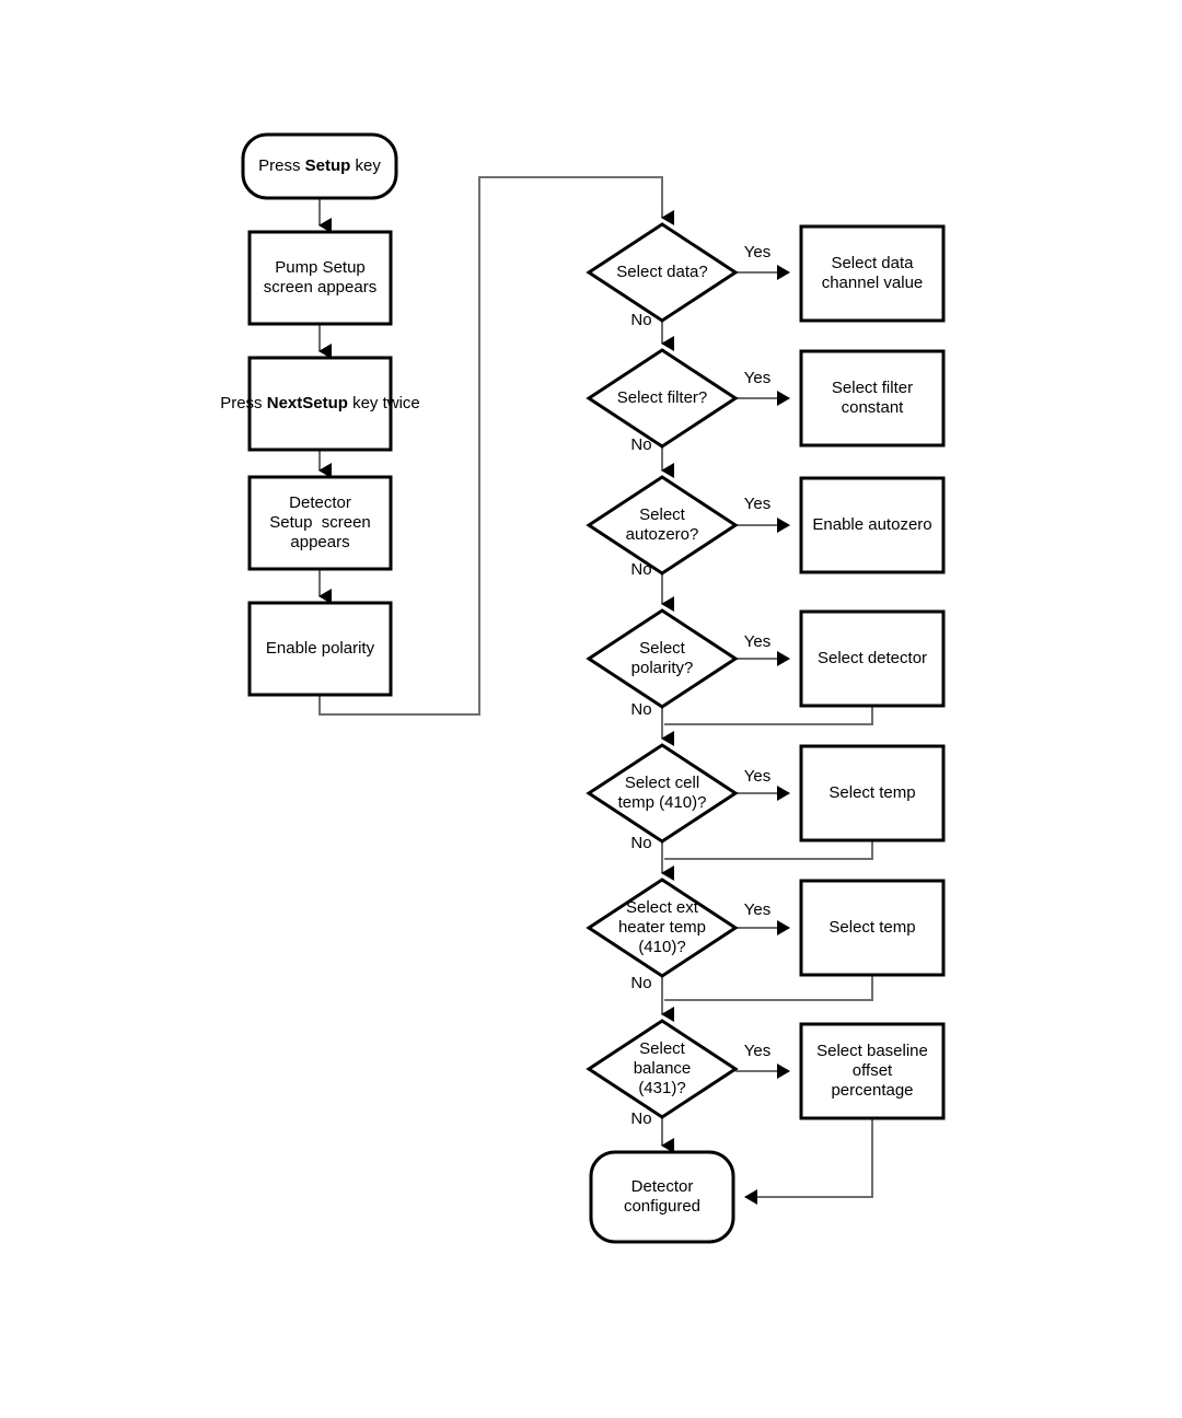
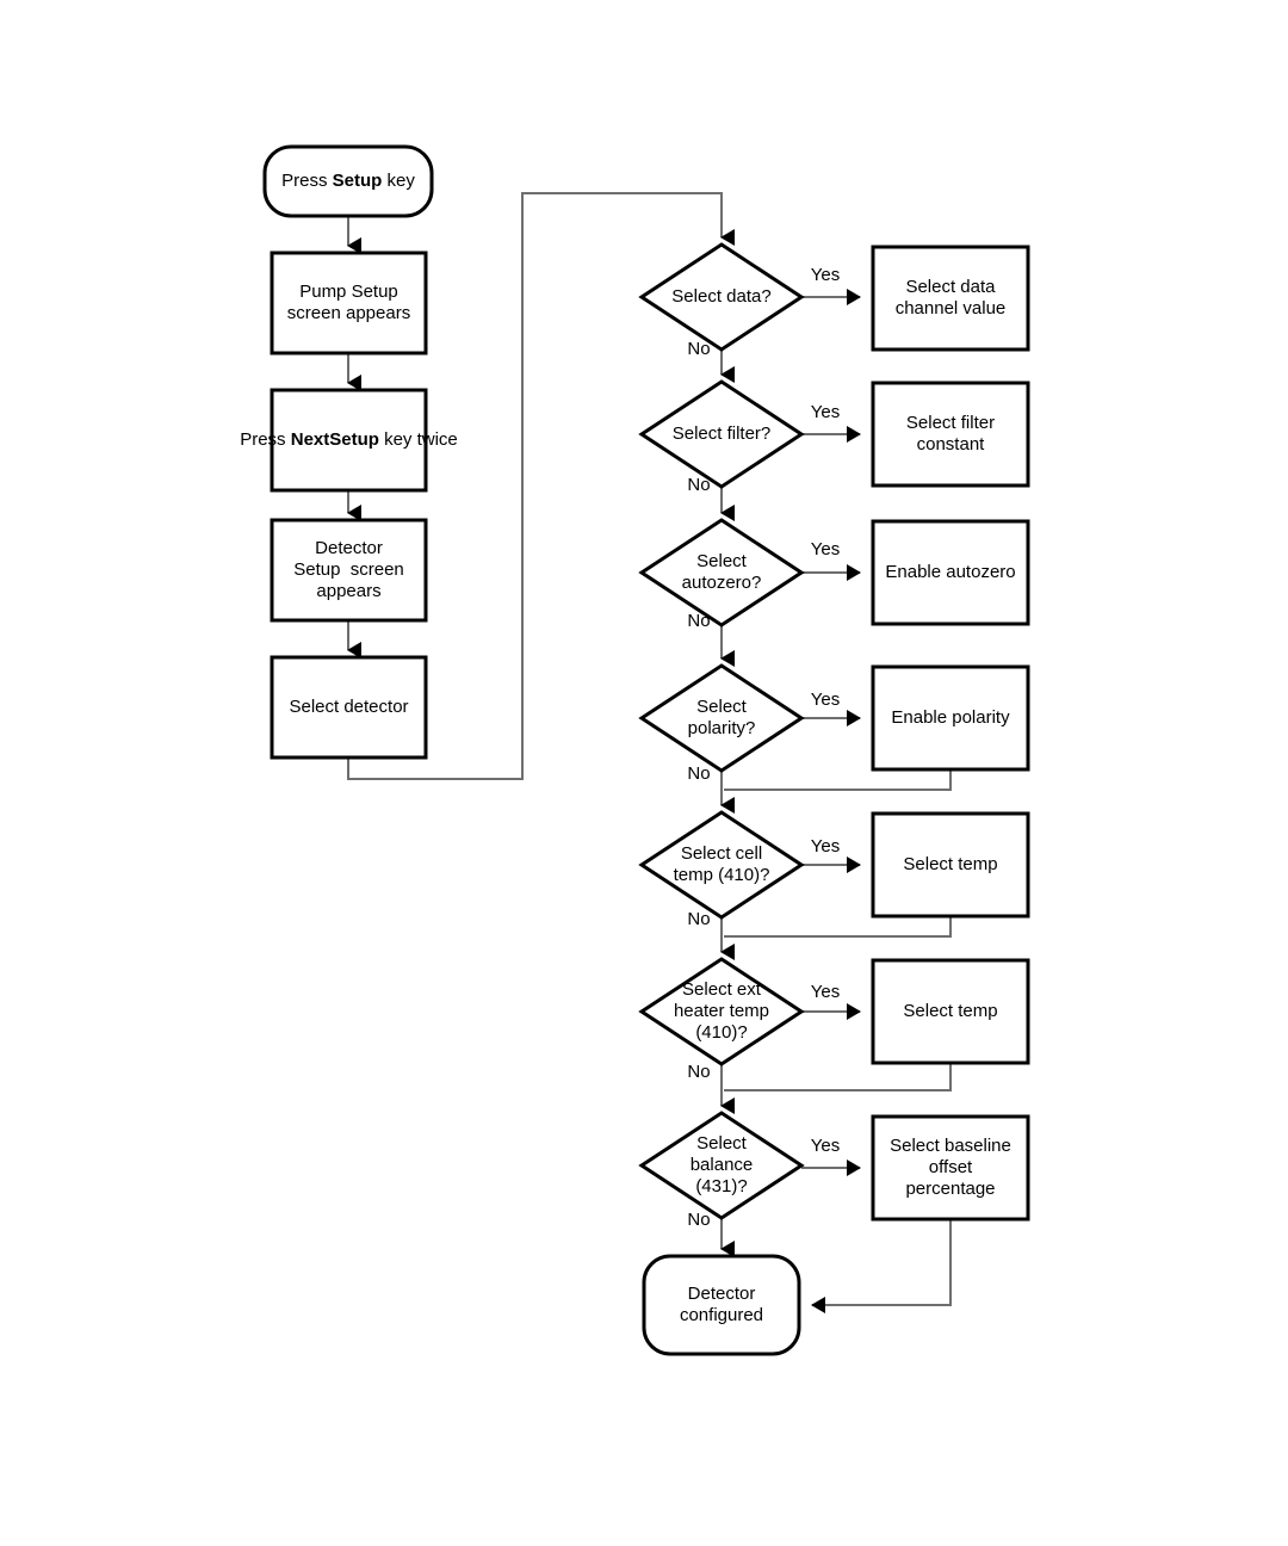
  Press
  Setup
  key
  Pump Setup
  screen appears
  Press
  Next
  Setup
  key twice
  Detector
  Setup screen
  appears
- Enable polarity
+ Select detector
  Select data?
  Select data
  channel value
  Select filter?
  Select filter
  constant
  Select
  autozero?
  Enable autozero
  Select
  polarity?
- Select detector
+ Enable polarity
  Select cell
  temp (410)?
  Select temp
  Select ext
  heater temp
  (410)?
  Select temp
  Select
  balance
  (431)?
  Select baseline
  offset
  percentage
  Detector
  configured
  Yes
  No
  Yes
  No
  Yes
  No
  Yes
  No
  Yes
  No
  Yes
  No
  Yes
  No
